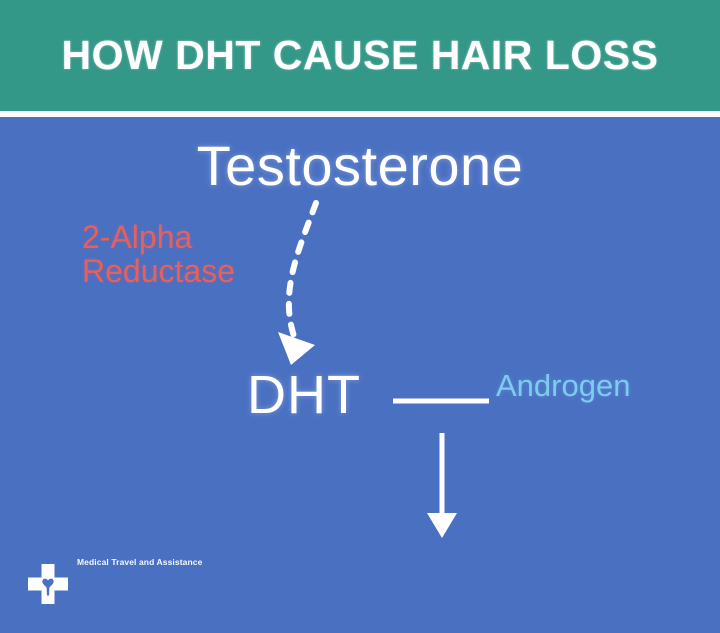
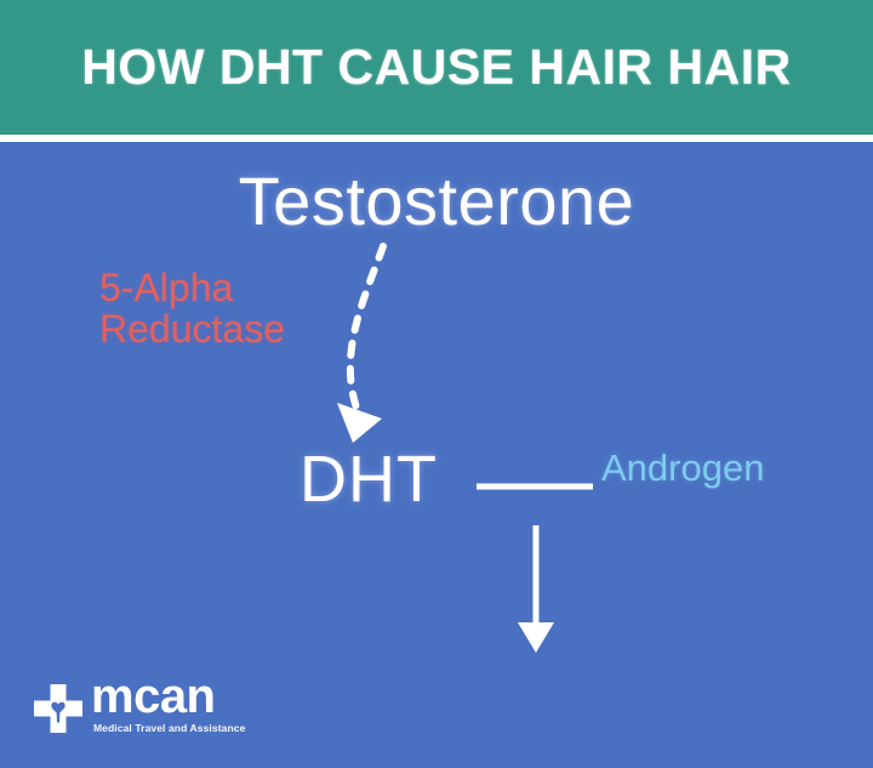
- HOW DHT CAUSE HAIR LOSS
+ HOW DHT CAUSE HAIR HAIR
  Testosterone
  DHT
- 2-Alpha
+ 5-Alpha
  Reductase
  Androgen
+ mcan
  Medical Travel and Assistance
